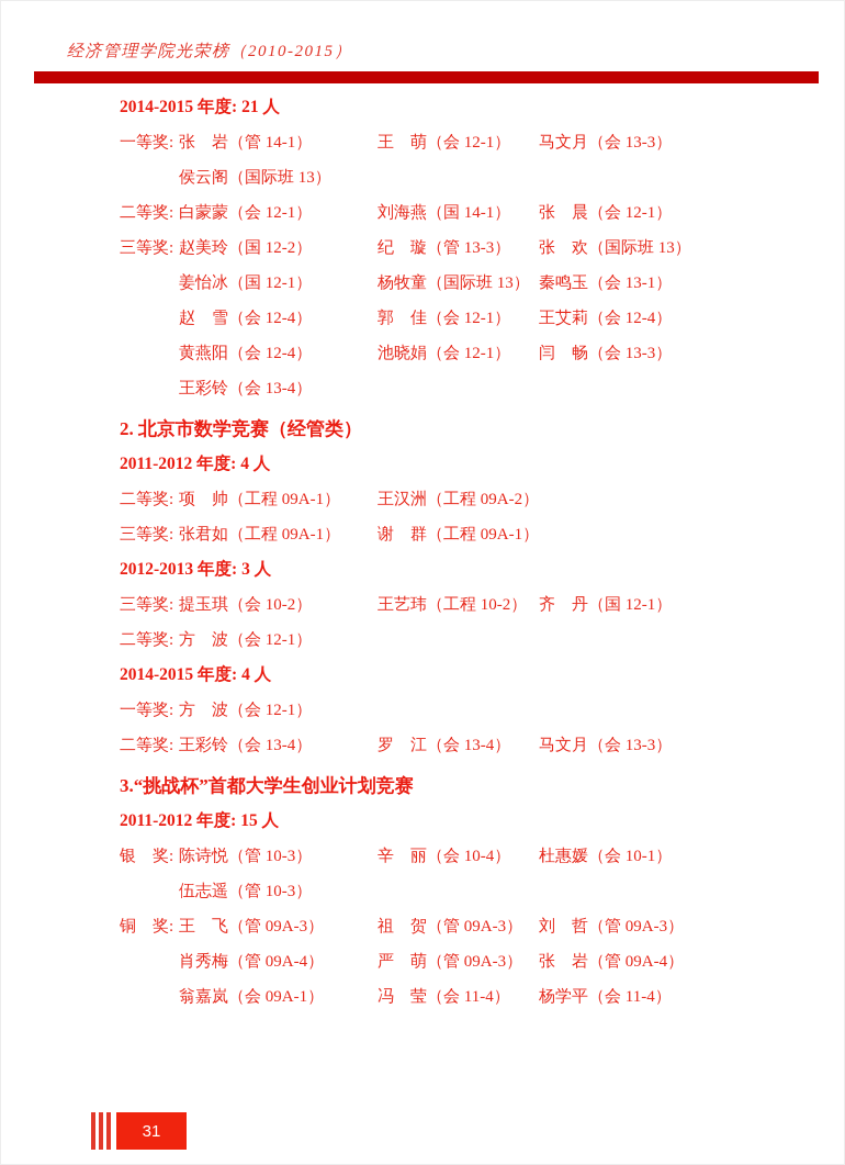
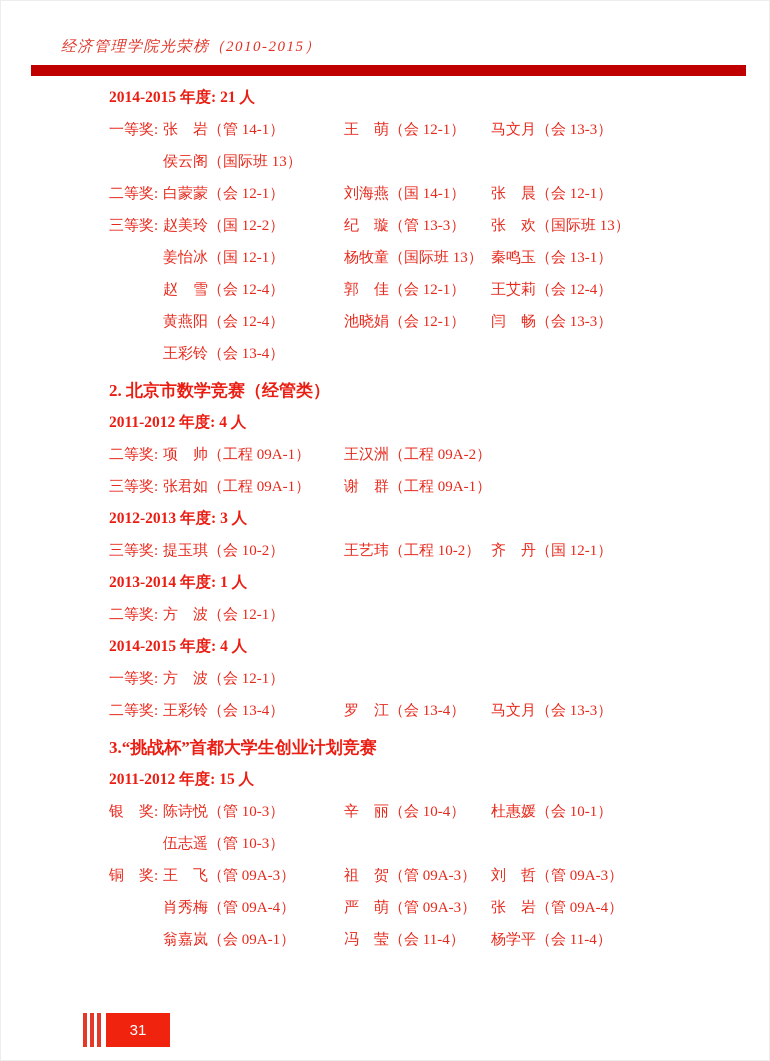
  经济管理学院光荣榜（2010-2015）
  2014-2015 年度: 21 人
  一等奖:
  张 岩（管 14-1）
  王 萌（会 12-1）
  马文月（会 13-3）
  侯云阁（国际班 13）
  二等奖:
  白蒙蒙（会 12-1）
  刘海燕（国 14-1）
  张 晨（会 12-1）
  三等奖:
  赵美玲（国 12-2）
  纪 璇（管 13-3）
  张 欢（国际班 13）
  姜怡冰（国 12-1）
  杨牧童（国际班 13）
  秦鸣玉（会 13-1）
  赵 雪（会 12-4）
  郭 佳（会 12-1）
  王艾莉（会 12-4）
  黄燕阳（会 12-4）
  池晓娟（会 12-1）
  闫 畅（会 13-3）
  王彩铃（会 13-4）
  2. 北京市数学竞赛（经管类）
  2011-2012 年度: 4 人
  二等奖:
  项 帅（工程 09A-1）
  王汉洲（工程 09A-2）
  三等奖:
  张君如（工程 09A-1）
  谢 群（工程 09A-1）
  2012-2013 年度: 3 人
  三等奖:
  提玉琪（会 10-2）
  王艺玮（工程 10-2）
  齐 丹（国 12-1）
+ 2013-2014 年度: 1 人
  二等奖:
  方 波（会 12-1）
  2014-2015 年度: 4 人
  一等奖:
  方 波（会 12-1）
  二等奖:
  王彩铃（会 13-4）
  罗 江（会 13-4）
  马文月（会 13-3）
  3.“挑战杯”首都大学生创业计划竞赛
  2011-2012 年度: 15 人
  银 奖:
  陈诗悦（管 10-3）
  辛 丽（会 10-4）
  杜惠媛（会 10-1）
  伍志遥（管 10-3）
  铜 奖:
  王 飞（管 09A-3）
  祖 贺（管 09A-3）
  刘 哲（管 09A-3）
  肖秀梅（管 09A-4）
  严 萌（管 09A-3）
  张 岩（管 09A-4）
  翁嘉岚（会 09A-1）
  冯 莹（会 11-4）
  杨学平（会 11-4）
  31
